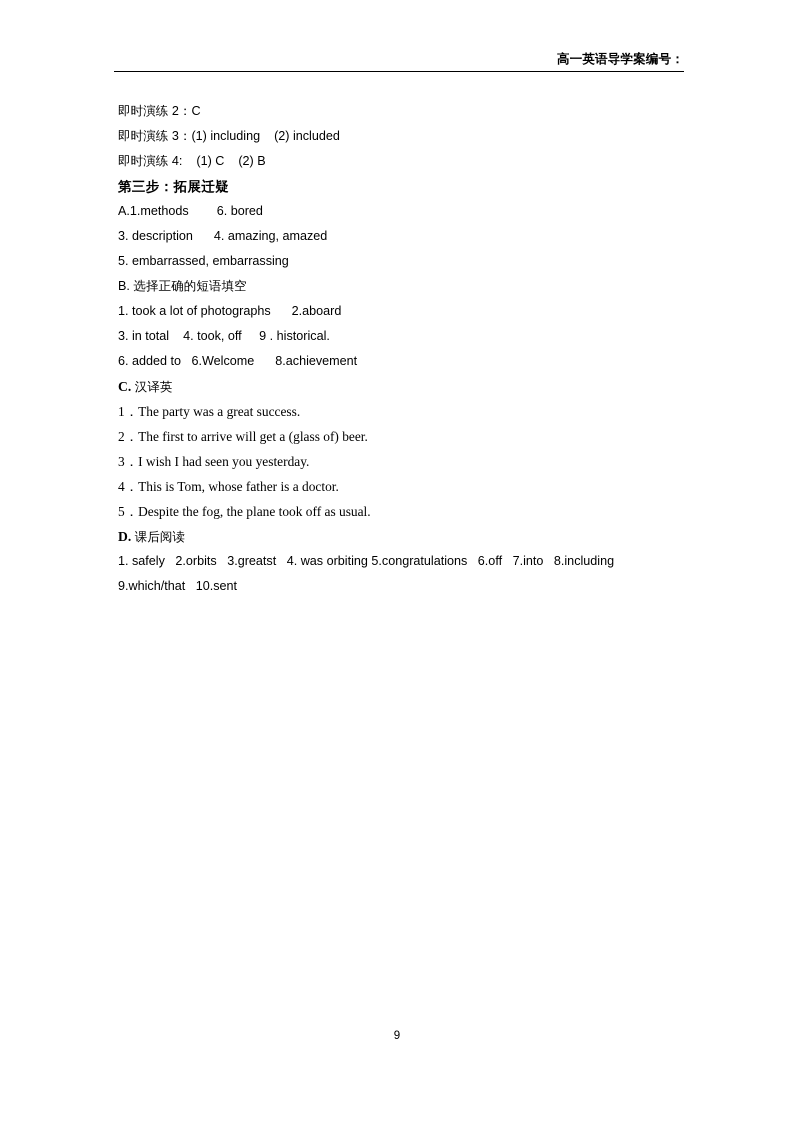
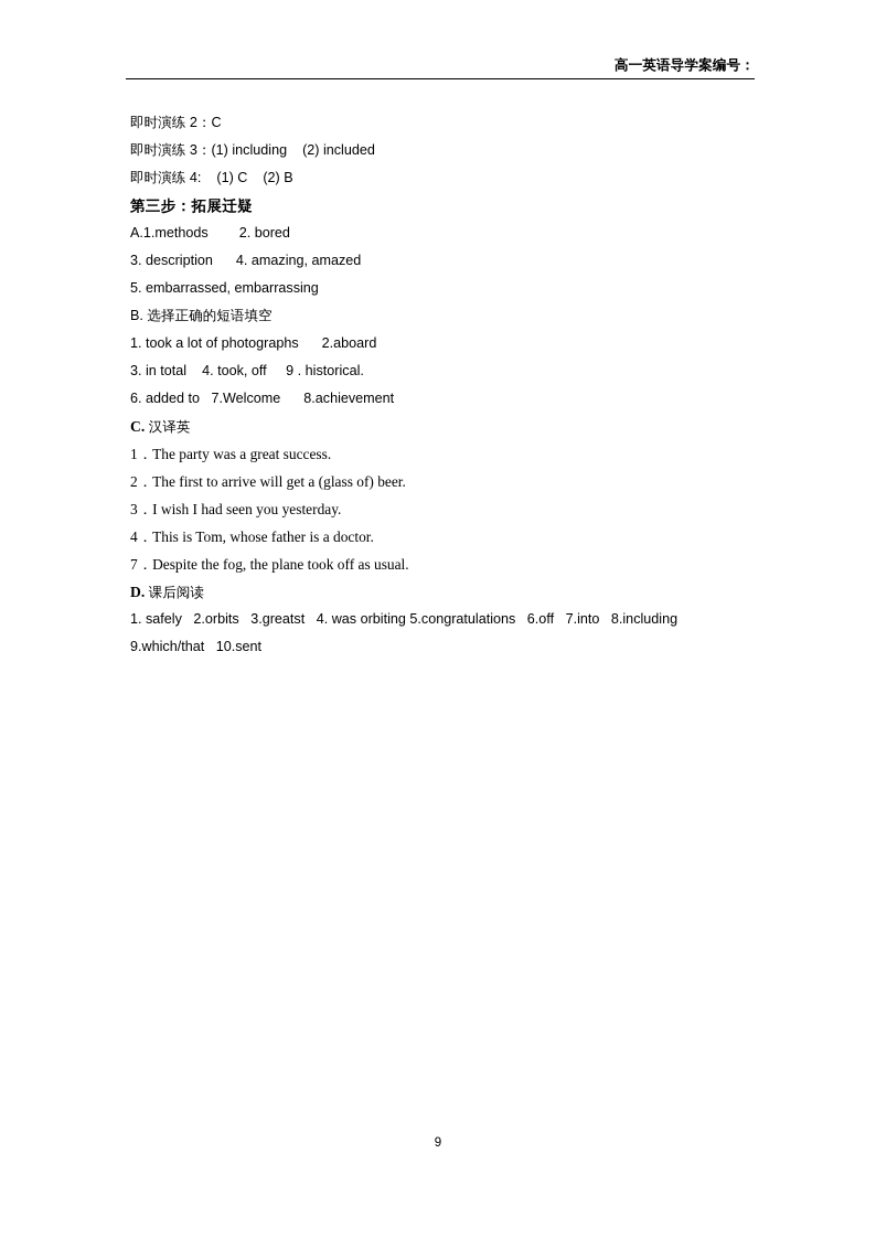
  高一英语导学案编号：
  即时演练 2：C
  即时演练 3：(1) including (2) included
  即时演练 4: (1) C (2) B
  第三步：拓展迁疑
- A.1.methods 6. bored
+ A.1.methods 2. bored
  3. description 4. amazing, amazed
  5. embarrassed, embarrassing
  B. 选择正确的短语填空
  1. took a lot of photographs 2.aboard
  3. in total 4. took, off 9 . historical.
- 6. added to 6.Welcome 8.achievement
+ 6. added to 7.Welcome 8.achievement
  C. 汉译英
  1．The party was a great success.
  2．The first to arrive will get a (glass of) beer.
  3．I wish I had seen you yesterday.
  4．This is Tom, whose father is a doctor.
- 5．Despite the fog, the plane took off as usual.
+ 7．Despite the fog, the plane took off as usual.
  D. 课后阅读
  1. safely 2.orbits 3.greatst 4. was orbiting 5.congratulations 6.off 7.into 8.including
  9.which/that 10.sent
  9
